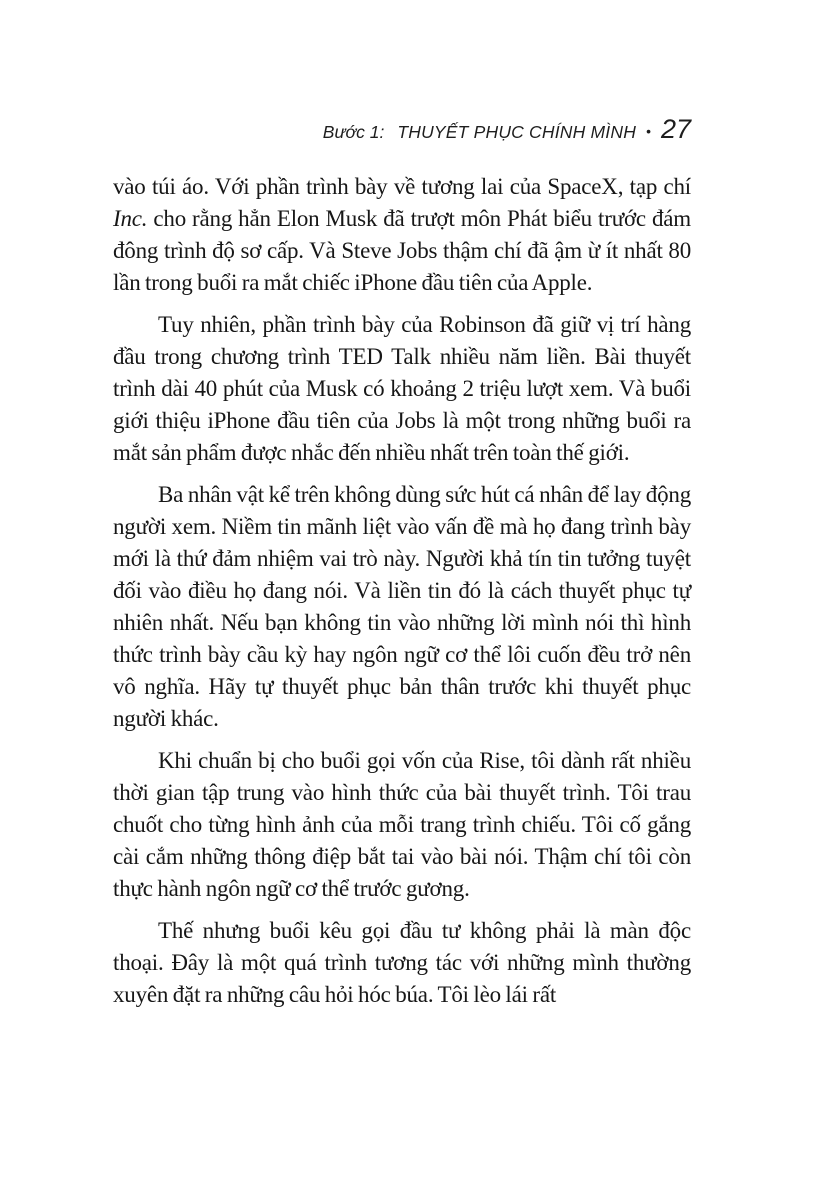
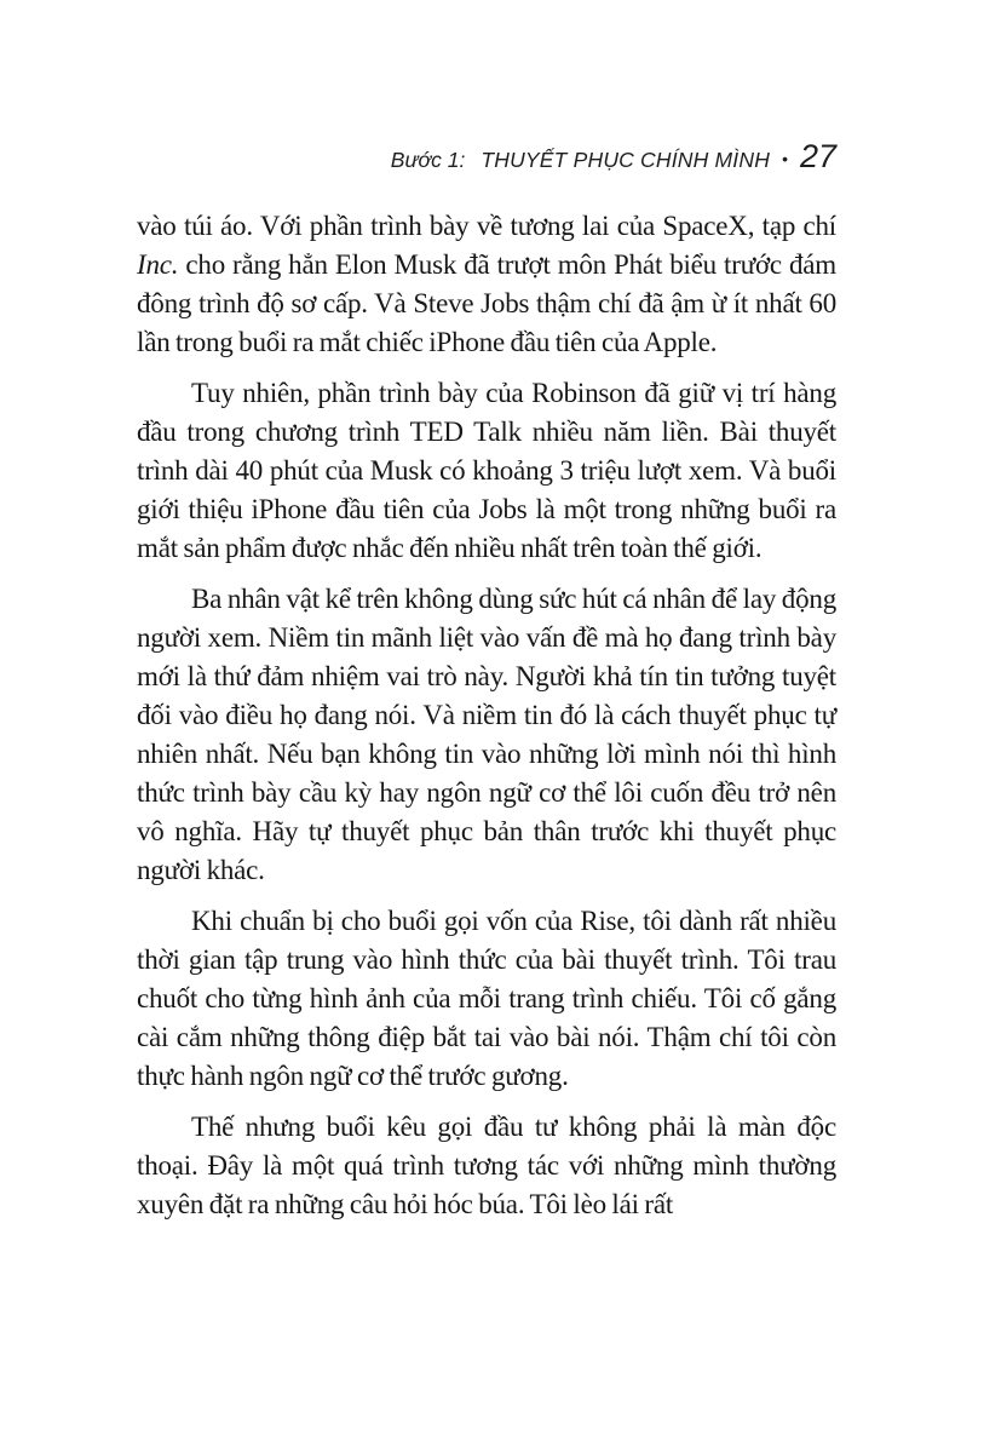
  Bước 1:
  THUYẾT PHỤC CHÍNH MÌNH
  •
  27
- vào túi áo. Với phần trình bày về tương lai của SpaceX, tạp chí Inc. cho rằng hẳn Elon Musk đã trượt môn Phát biểu trước đám đông trình độ sơ cấp. Và Steve Jobs thậm chí đã ậm ừ ít nhất 80 lần trong buổi ra mắt chiếc iPhone đầu tiên của Apple.
+ vào túi áo. Với phần trình bày về tương lai của SpaceX, tạp chí Inc. cho rằng hẳn Elon Musk đã trượt môn Phát biểu trước đám đông trình độ sơ cấp. Và Steve Jobs thậm chí đã ậm ừ ít nhất 60 lần trong buổi ra mắt chiếc iPhone đầu tiên của Apple.
- Tuy nhiên, phần trình bày của Robinson đã giữ vị trí hàng đầu trong chương trình TED Talk nhiều năm liền. Bài thuyết trình dài 40 phút của Musk có khoảng 2 triệu lượt xem. Và buổi giới thiệu iPhone đầu tiên của Jobs là một trong những buổi ra mắt sản phẩm được nhắc đến nhiều nhất trên toàn thế giới.
+ Tuy nhiên, phần trình bày của Robinson đã giữ vị trí hàng đầu trong chương trình TED Talk nhiều năm liền. Bài thuyết trình dài 40 phút của Musk có khoảng 3 triệu lượt xem. Và buổi giới thiệu iPhone đầu tiên của Jobs là một trong những buổi ra mắt sản phẩm được nhắc đến nhiều nhất trên toàn thế giới.
- Ba nhân vật kể trên không dùng sức hút cá nhân để lay động người xem. Niềm tin mãnh liệt vào vấn đề mà họ đang trình bày mới là thứ đảm nhiệm vai trò này. Người khả tín tin tưởng tuyệt đối vào điều họ đang nói. Và liền tin đó là cách thuyết phục tự nhiên nhất. Nếu bạn không tin vào những lời mình nói thì hình thức trình bày cầu kỳ hay ngôn ngữ cơ thể lôi cuốn đều trở nên vô nghĩa. Hãy tự thuyết phục bản thân trước khi thuyết phục người khác.
+ Ba nhân vật kể trên không dùng sức hút cá nhân để lay động người xem. Niềm tin mãnh liệt vào vấn đề mà họ đang trình bày mới là thứ đảm nhiệm vai trò này. Người khả tín tin tưởng tuyệt đối vào điều họ đang nói. Và niềm tin đó là cách thuyết phục tự nhiên nhất. Nếu bạn không tin vào những lời mình nói thì hình thức trình bày cầu kỳ hay ngôn ngữ cơ thể lôi cuốn đều trở nên vô nghĩa. Hãy tự thuyết phục bản thân trước khi thuyết phục người khác.
  Khi chuẩn bị cho buổi gọi vốn của Rise, tôi dành rất nhiều thời gian tập trung vào hình thức của bài thuyết trình. Tôi trau chuốt cho từng hình ảnh của mỗi trang trình chiếu. Tôi cố gắng cài cắm những thông điệp bắt tai vào bài nói. Thậm chí tôi còn thực hành ngôn ngữ cơ thể trước gương.
  Thế nhưng buổi kêu gọi đầu tư không phải là màn độc thoại. Đây là một quá trình tương tác với những mình thường xuyên đặt ra những câu hỏi hóc búa. Tôi lèo lái rất
